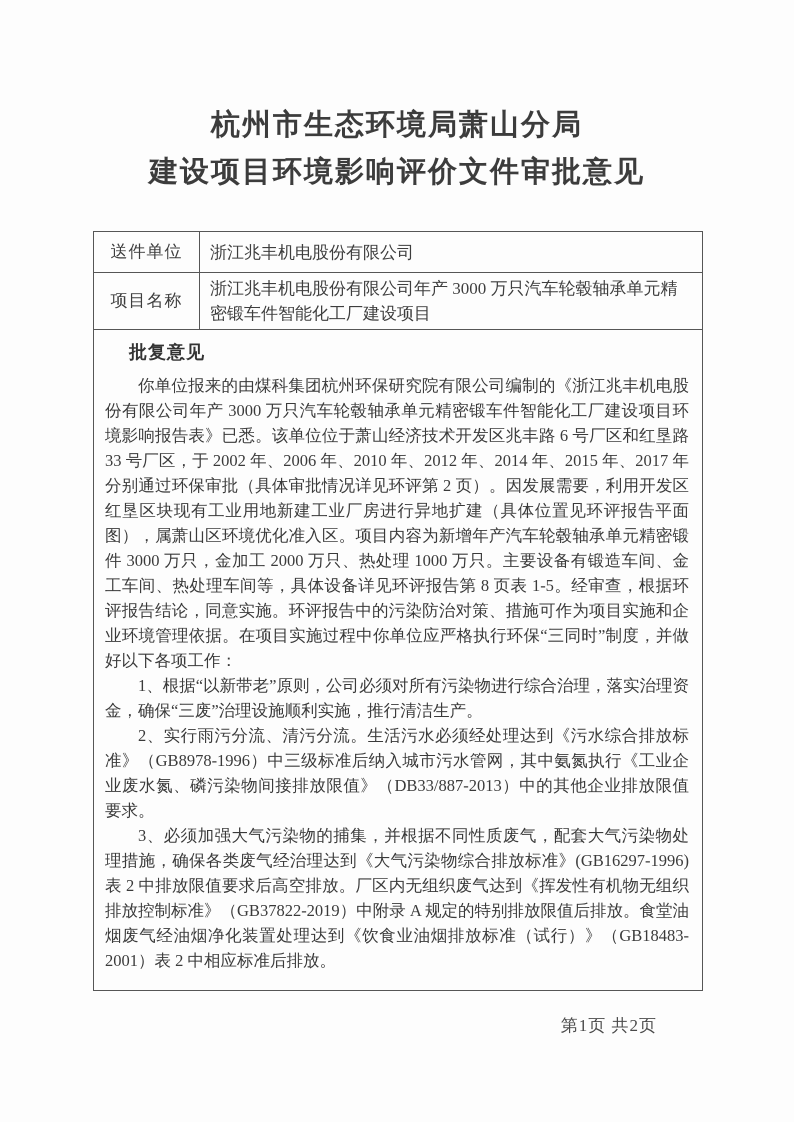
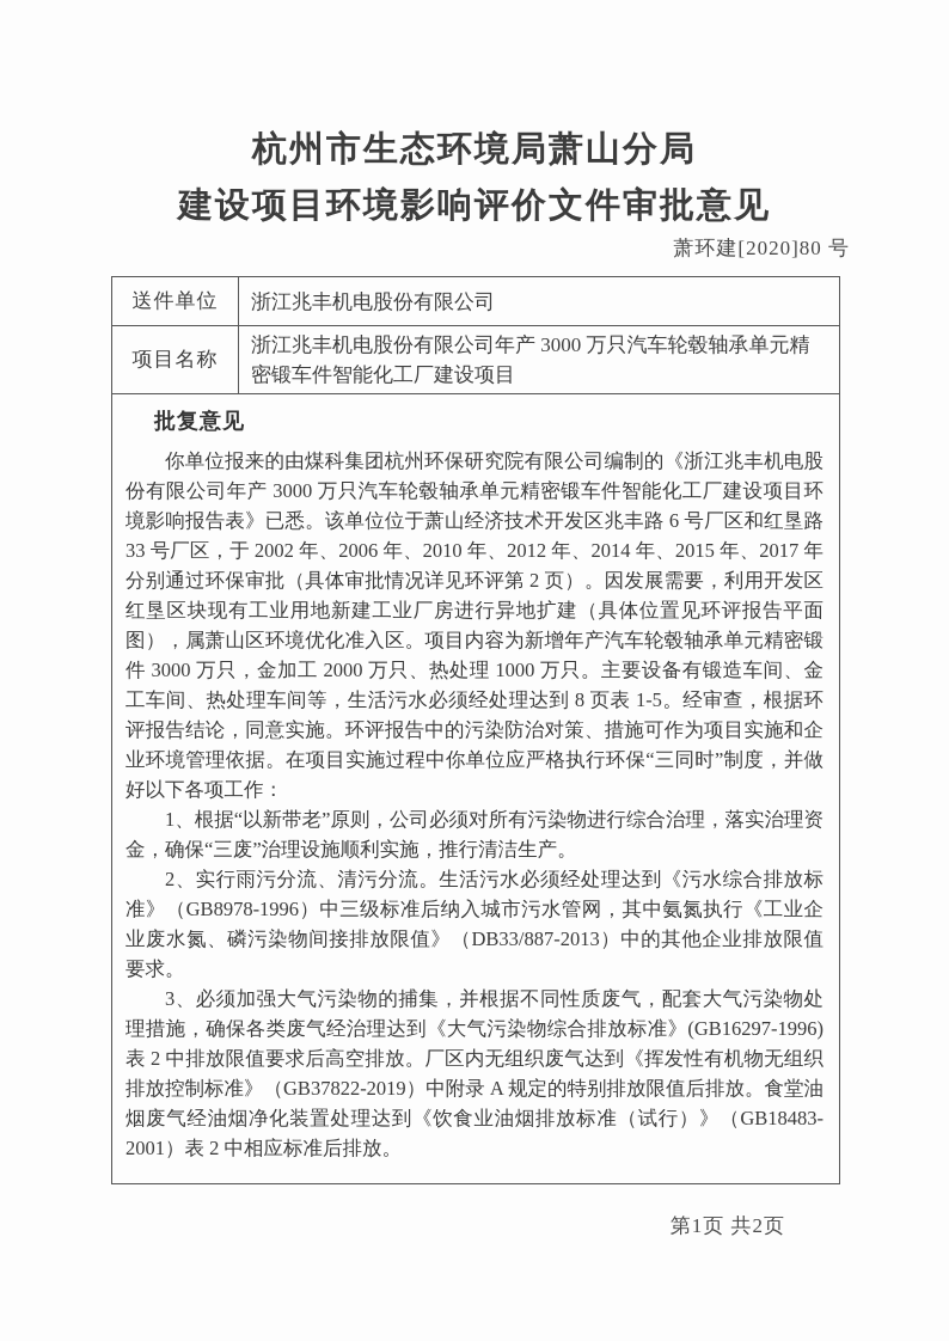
  杭州市生态环境局萧山分局
  建设项目环境影响评价文件审批意见
+ 萧环建[2020]80 号
  送件单位
  浙江兆丰机电股份有限公司
  项目名称
  浙江兆丰机电股份有限公司年产 3000 万只汽车轮毂轴承单元精密锻车件智能化工厂建设项目
  批复意见
- 你单位报来的由煤科集团杭州环保研究院有限公司编制的《浙江兆丰机电股份有限公司年产 3000 万只汽车轮毂轴承单元精密锻车件智能化工厂建设项目环境影响报告表》已悉。该单位位于萧山经济技术开发区兆丰路 6 号厂区和红垦路 33 号厂区，于 2002 年、2006 年、2010 年、2012 年、2014 年、2015 年、2017 年分别通过环保审批（具体审批情况详见环评第 2 页）。因发展需要，利用开发区红垦区块现有工业用地新建工业厂房进行异地扩建（具体位置见环评报告平面图），属萧山区环境优化准入区。项目内容为新增年产汽车轮毂轴承单元精密锻件 3000 万只，金加工 2000 万只、热处理 1000 万只。主要设备有锻造车间、金工车间、热处理车间等，具体设备详见环评报告第 8 页表 1-5。经审查，根据环评报告结论，同意实施。环评报告中的污染防治对策、措施可作为项目实施和企业环境管理依据。在项目实施过程中你单位应严格执行环保“三同时”制度，并做好以下各项工作：
+ 你单位报来的由煤科集团杭州环保研究院有限公司编制的《浙江兆丰机电股份有限公司年产 3000 万只汽车轮毂轴承单元精密锻车件智能化工厂建设项目环境影响报告表》已悉。该单位位于萧山经济技术开发区兆丰路 6 号厂区和红垦路 33 号厂区，于 2002 年、2006 年、2010 年、2012 年、2014 年、2015 年、2017 年分别通过环保审批（具体审批情况详见环评第 2 页）。因发展需要，利用开发区红垦区块现有工业用地新建工业厂房进行异地扩建（具体位置见环评报告平面图），属萧山区环境优化准入区。项目内容为新增年产汽车轮毂轴承单元精密锻件 3000 万只，金加工 2000 万只、热处理 1000 万只。主要设备有锻造车间、金工车间、热处理车间等，生活污水必须经处理达到 8 页表 1-5。经审查，根据环评报告结论，同意实施。环评报告中的污染防治对策、措施可作为项目实施和企业环境管理依据。在项目实施过程中你单位应严格执行环保“三同时”制度，并做好以下各项工作：
  1、根据“以新带老”原则，公司必须对所有污染物进行综合治理，落实治理资金，确保“三废”治理设施顺利实施，推行清洁生产。
  2、实行雨污分流、清污分流。生活污水必须经处理达到《污水综合排放标准》（GB8978-1996）中三级标准后纳入城市污水管网，其中氨氮执行《工业企业废水氮、磷污染物间接排放限值》（DB33/887-2013）中的其他企业排放限值要求。
  3、必须加强大气污染物的捕集，并根据不同性质废气，配套大气污染物处理措施，确保各类废气经治理达到《大气污染物综合排放标准》(GB16297-1996)表 2 中排放限值要求后高空排放。厂区内无组织废气达到《挥发性有机物无组织排放控制标准》（GB37822-2019）中附录 A 规定的特别排放限值后排放。食堂油烟废气经油烟净化装置处理达到《饮食业油烟排放标准（试行）》（GB18483-2001）表 2 中相应标准后排放。
  第1页 共2页
